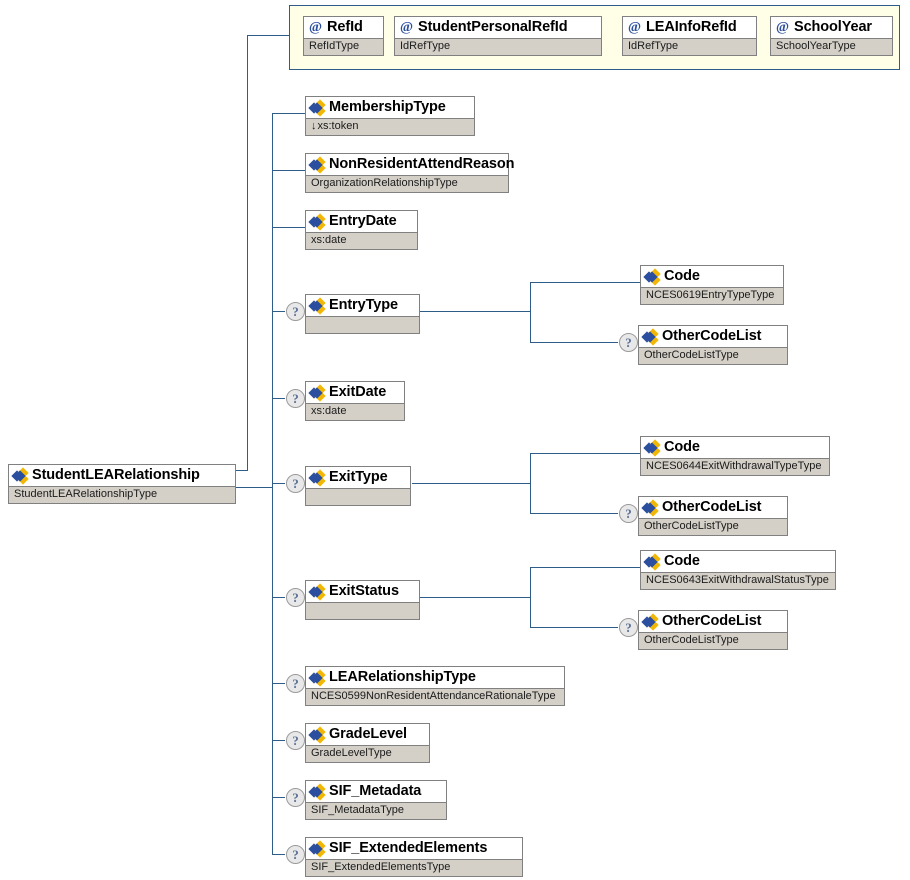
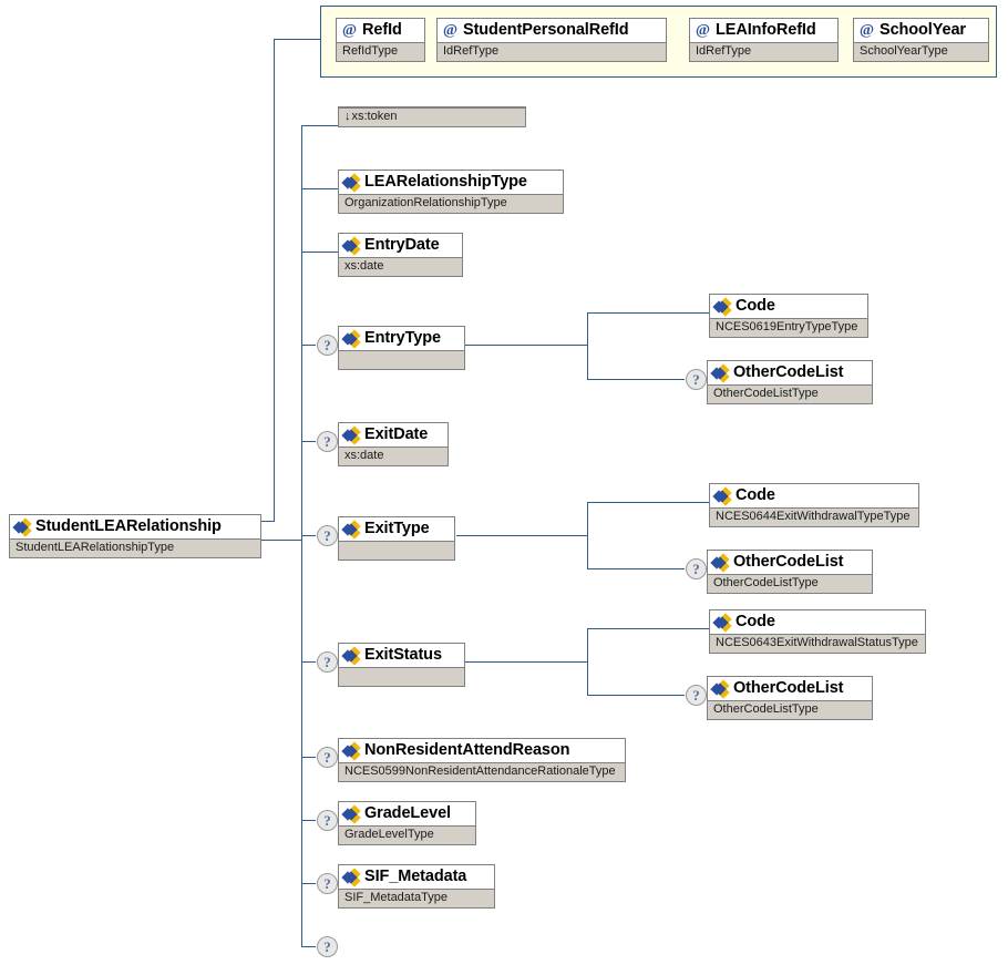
  StudentLEARelationship
  StudentLEARelationshipType
  @
  RefId
  RefIdType
  @
  StudentPersonalRefId
  IdRefType
  @
  LEAInfoRefId
  IdRefType
  @
  SchoolYear
  SchoolYearType
- MembershipType
  ↓
  xs:token
- NonResidentAttendReason
+ LEARelationshipType
  OrganizationRelationshipType
  EntryDate
  xs:date
  ?
  EntryType
  ?
  ExitDate
  xs:date
  ?
  ExitType
  ?
  ExitStatus
  ?
- LEARelationshipType
+ NonResidentAttendReason
  NCES0599NonResidentAttendanceRationaleType
  ?
  GradeLevel
  GradeLevelType
  ?
  SIF_Metadata
  SIF_MetadataType
  ?
- SIF_ExtendedElements
- SIF_ExtendedElementsType
  Code
  NCES0619EntryTypeType
  ?
  OtherCodeList
  OtherCodeListType
  Code
  NCES0644ExitWithdrawalTypeType
  ?
  OtherCodeList
  OtherCodeListType
  Code
  NCES0643ExitWithdrawalStatusType
  ?
  OtherCodeList
  OtherCodeListType
